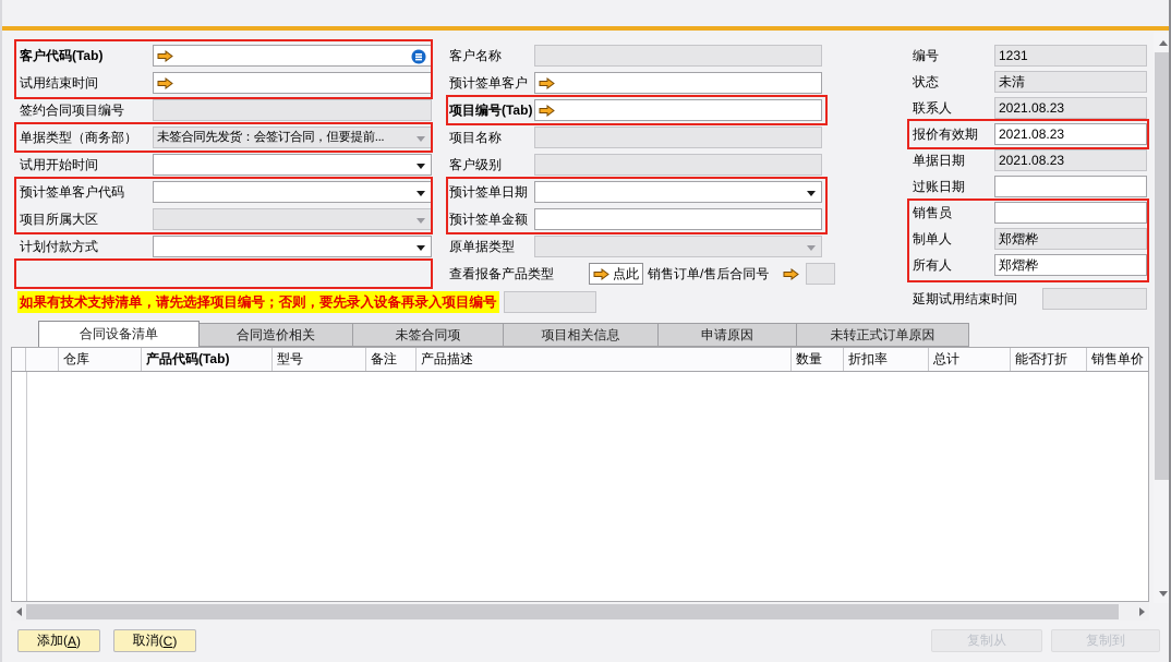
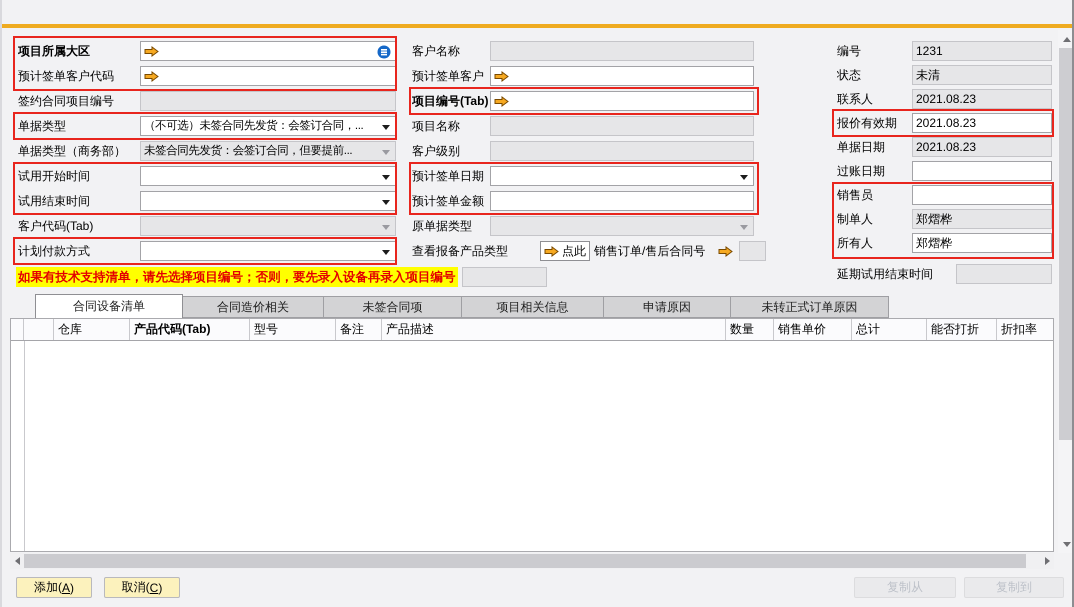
- 客户代码(Tab)
+ 项目所属大区
- 试用结束时间
+ 预计签单客户代码
  签约合同项目编号
+ 单据类型
+ （不可选）未签合同先发货：会签订合同，...
  单据类型（商务部）
  未签合同先发货：会签订合同，但要提前...
  试用开始时间
- 预计签单客户代码
+ 试用结束时间
- 项目所属大区
+ 客户代码(Tab)
  计划付款方式
  客户名称
  预计签单客户
  项目编号(Tab)
  项目名称
  客户级别
  预计签单日期
  预计签单金额
  原单据类型
  查看报备产品类型
  点此
  销售订单/售后合同号
  编号
  1231
  状态
  未清
  联系人
  2021.08.23
  报价有效期
  2021.08.23
  单据日期
  2021.08.23
  过账日期
  销售员
  制单人
  郑熠桦
  所有人
  郑熠桦
  延期试用结束时间
  如果有技术支持清单，请先选择项目编号；否则，要先录入设备再录入项目编号
  合同设备清单
  合同造价相关
  未签合同项
  项目相关信息
  申请原因
  未转正式订单原因
  仓库
  产品代码(Tab)
  型号
  备注
  产品描述
  数量
- 折扣率
+ 销售单价
  总计
  能否打折
- 销售单价
+ 折扣率
  添加(
  A
  )
  取消(
  C
  )
  复制从
  复制到
